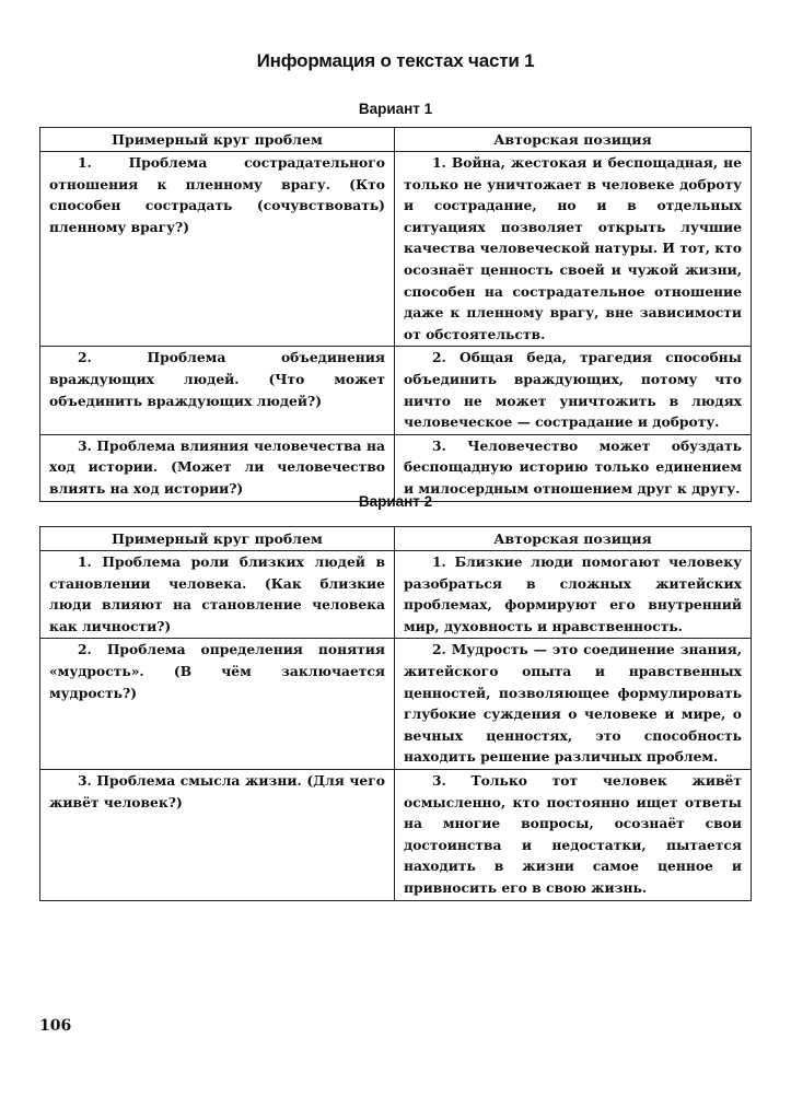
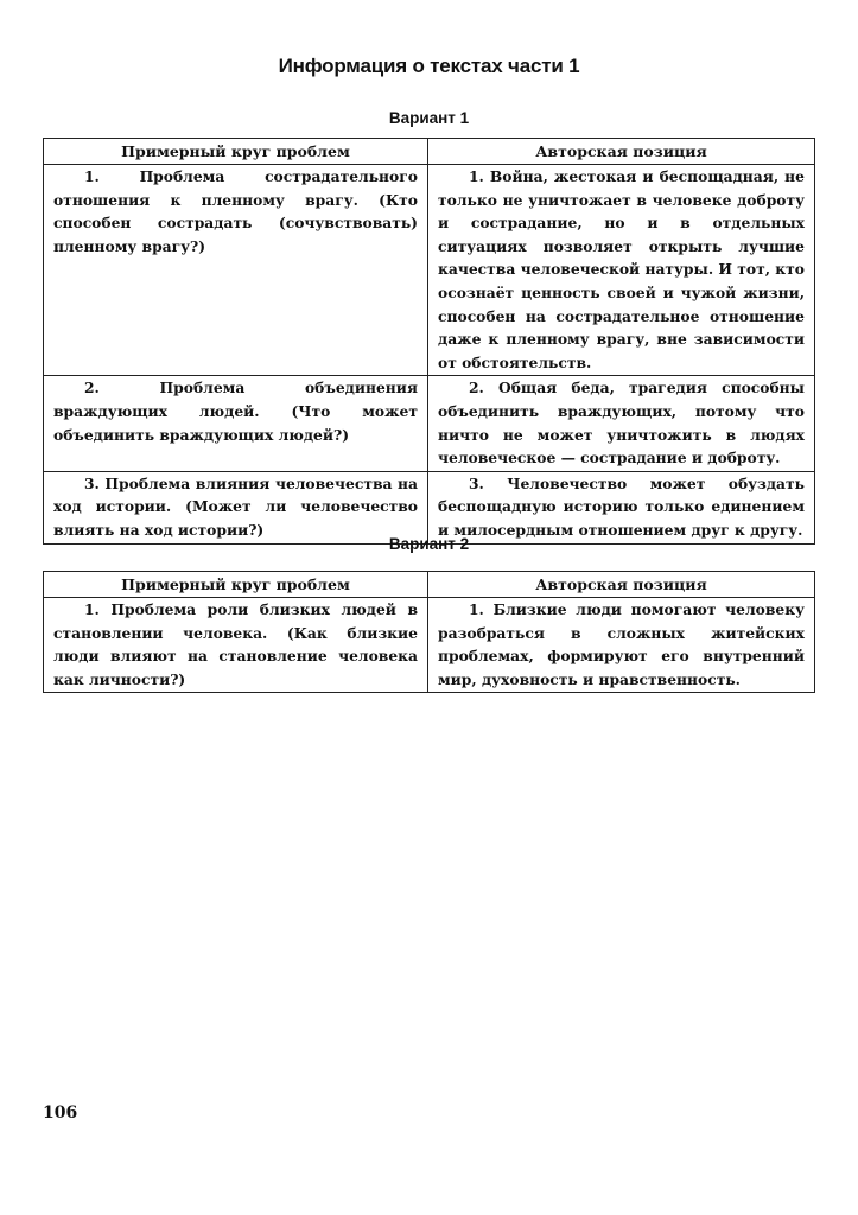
  Информация о текстах части 1
  Вариант 1
  Примерный круг проблем	Авторская позиция
  1. Проблема сострадательного отношения к пленному врагу. (Кто способен сострадать (сочувствовать) пленному врагу?)	1. Война, жестокая и беспощадная, не только не уничтожает в человеке доброту и сострадание, но и в отдельных ситуациях позволяет открыть лучшие качества человеческой натуры. И тот, кто осознаёт ценность своей и чужой жизни, способен на сострадательное отношение даже к пленному врагу, вне зависимости от обстоятельств.
  2. Проблема объединения враждующих людей. (Что может объединить враждующих людей?)	2. Общая беда, трагедия способны объединить враждующих, потому что ничто не может уничтожить в людях человеческое — сострадание и доброту.
  3. Проблема влияния человечества на ход истории. (Может ли человечество влиять на ход истории?)	3. Человечество может обуздать беспощадную историю только единением и милосердным отношением друг к другу.
  Вариант 2
  Примерный круг проблем	Авторская позиция
  1. Проблема роли близких людей в становлении человека. (Как близкие люди влияют на становление человека как личности?)	1. Близкие люди помогают человеку разобраться в сложных житейских проблемах, формируют его внутренний мир, духовность и нравственность.
- 2. Проблема определения понятия «мудрость». (В чём заключается мудрость?)	2. Мудрость — это соединение знания, житейского опыта и нравственных ценностей, позволяющее формулировать глубокие суждения о человеке и мире, о вечных ценностях, это способность находить решение различных проблем.
- 3. Проблема смысла жизни. (Для чего живёт человек?)	3. Только тот человек живёт осмысленно, кто постоянно ищет ответы на многие вопросы, осознаёт свои достоинства и недостатки, пытается находить в жизни самое ценное и привносить его в свою жизнь.
  106
